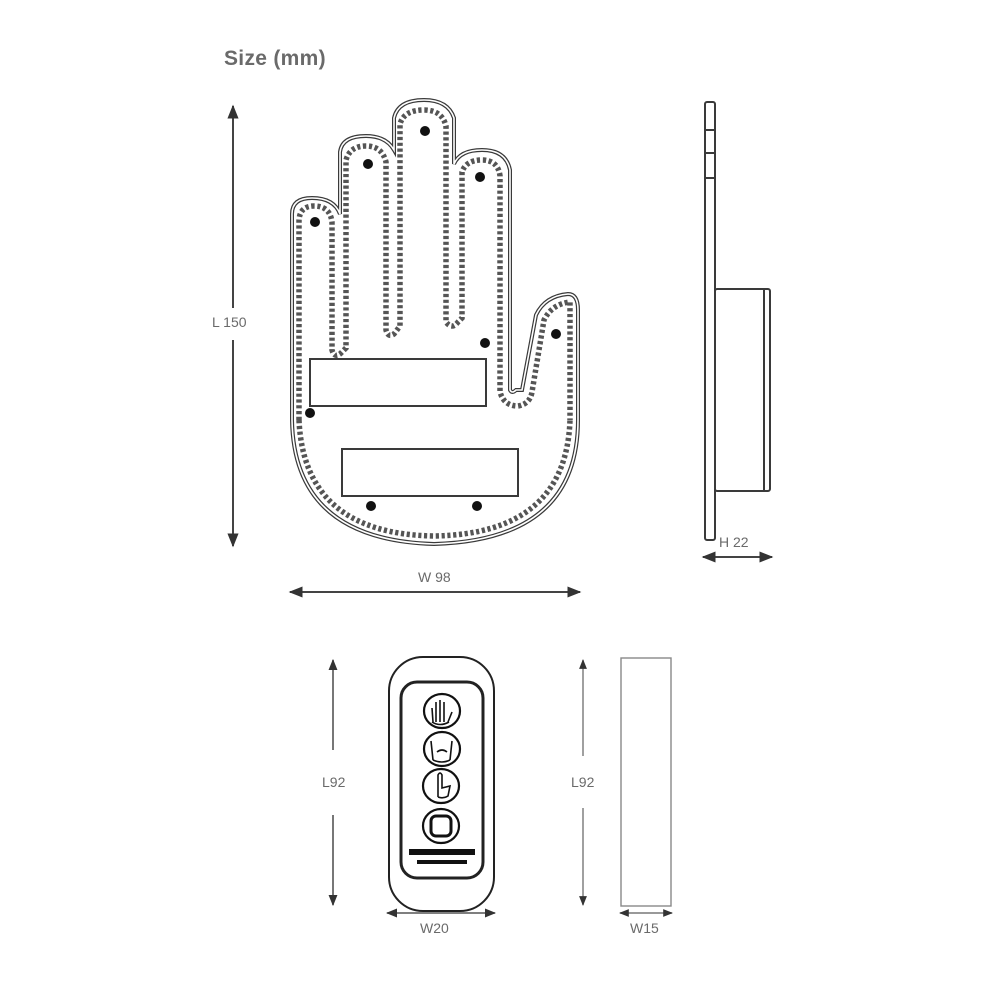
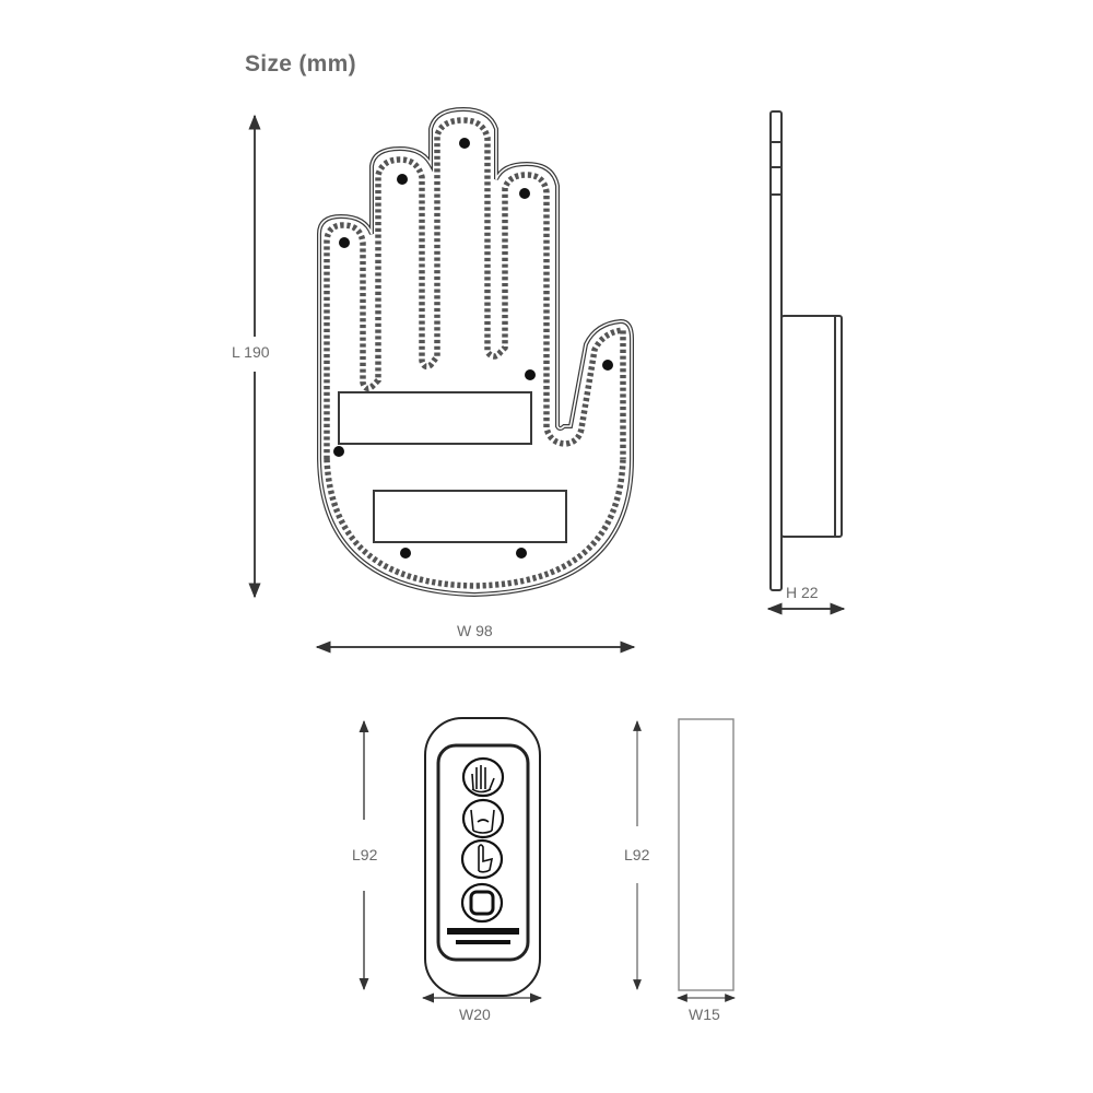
  Size (mm)
- L 150
+ L 190
  W 98
  H 22
  L92
  W20
  L92
  W15
